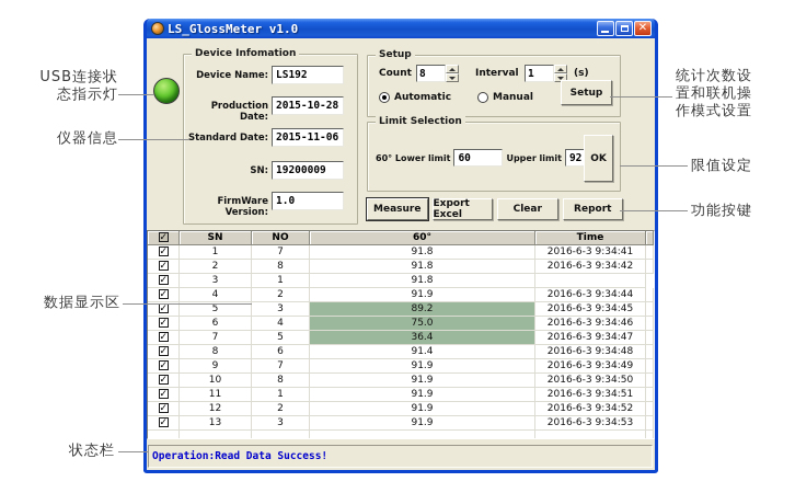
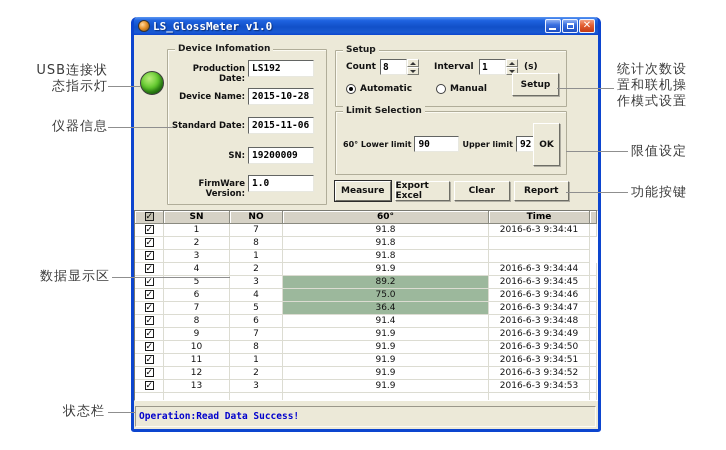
  USB连接状
  态指示灯
  仪器信息
  数据显示区
  状态栏
  统计次数设
  置和联机操
  作模式设置
  限值设定
  功能按键
  LS_GlossMeter v1.0
  ✕
  Device Infomation
- Device Name:
+ Production Date:
  LS192
- Production Date:
+ Device Name:
  2015-10-28
  Standard Date:
  2015-11-06
  SN:
  19200009
  FirmWare Version:
  1.0
  Setup
  Count
  8
  Interval
  1
  (s)
  Automatic
  Manual
  Setup
  Limit Selection
  60° Lower limit
- 60
+ 90
  Upper limit
  92
  OK
  Measure
  Export Excel
  Clear
  Report
  ✓
  SN
  NO
  60°
  Time
  ✓
  1
  7
  91.8
  2016-6-3 9:34:41
  ✓
  2
  8
  91.8
- 2016-6-3 9:34:42
  ✓
  3
  1
  91.8
  ✓
  4
  2
  91.9
  2016-6-3 9:34:44
  ✓
  5
  3
  89.2
  2016-6-3 9:34:45
  ✓
  6
  4
  75.0
  2016-6-3 9:34:46
  ✓
  7
  5
  36.4
  2016-6-3 9:34:47
  ✓
  8
  6
  91.4
  2016-6-3 9:34:48
  ✓
  9
  7
  91.9
  2016-6-3 9:34:49
  ✓
  10
  8
  91.9
  2016-6-3 9:34:50
  ✓
  11
  1
  91.9
  2016-6-3 9:34:51
  ✓
  12
  2
  91.9
  2016-6-3 9:34:52
  ✓
  13
  3
  91.9
  2016-6-3 9:34:53
  Operation:Read Data Success!
